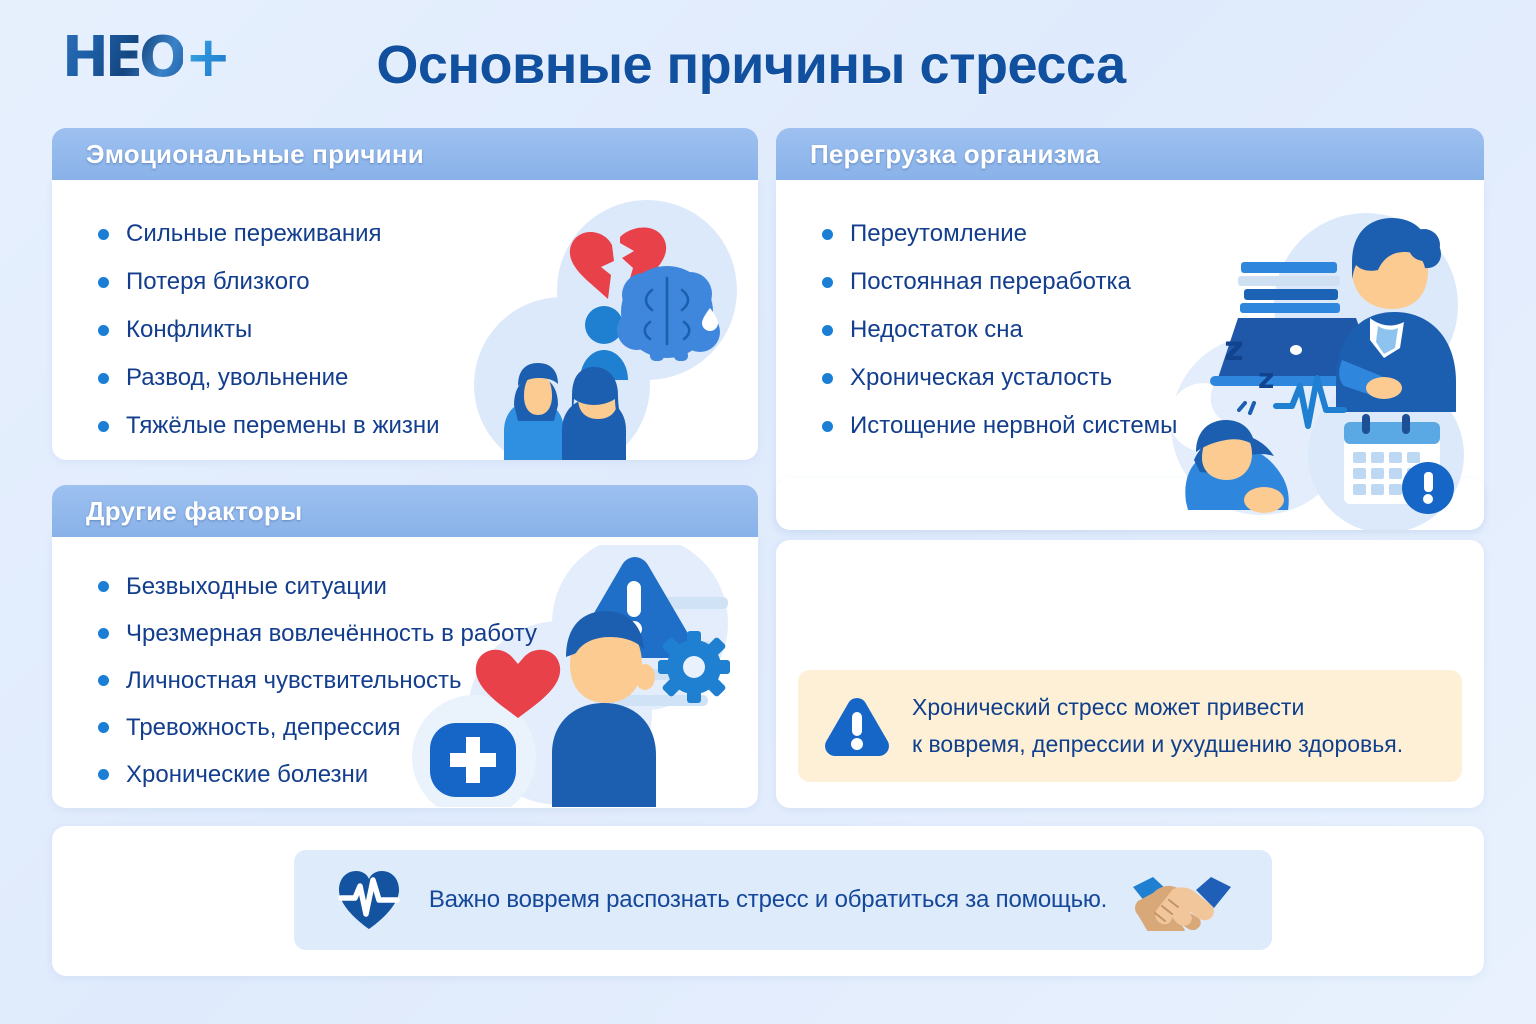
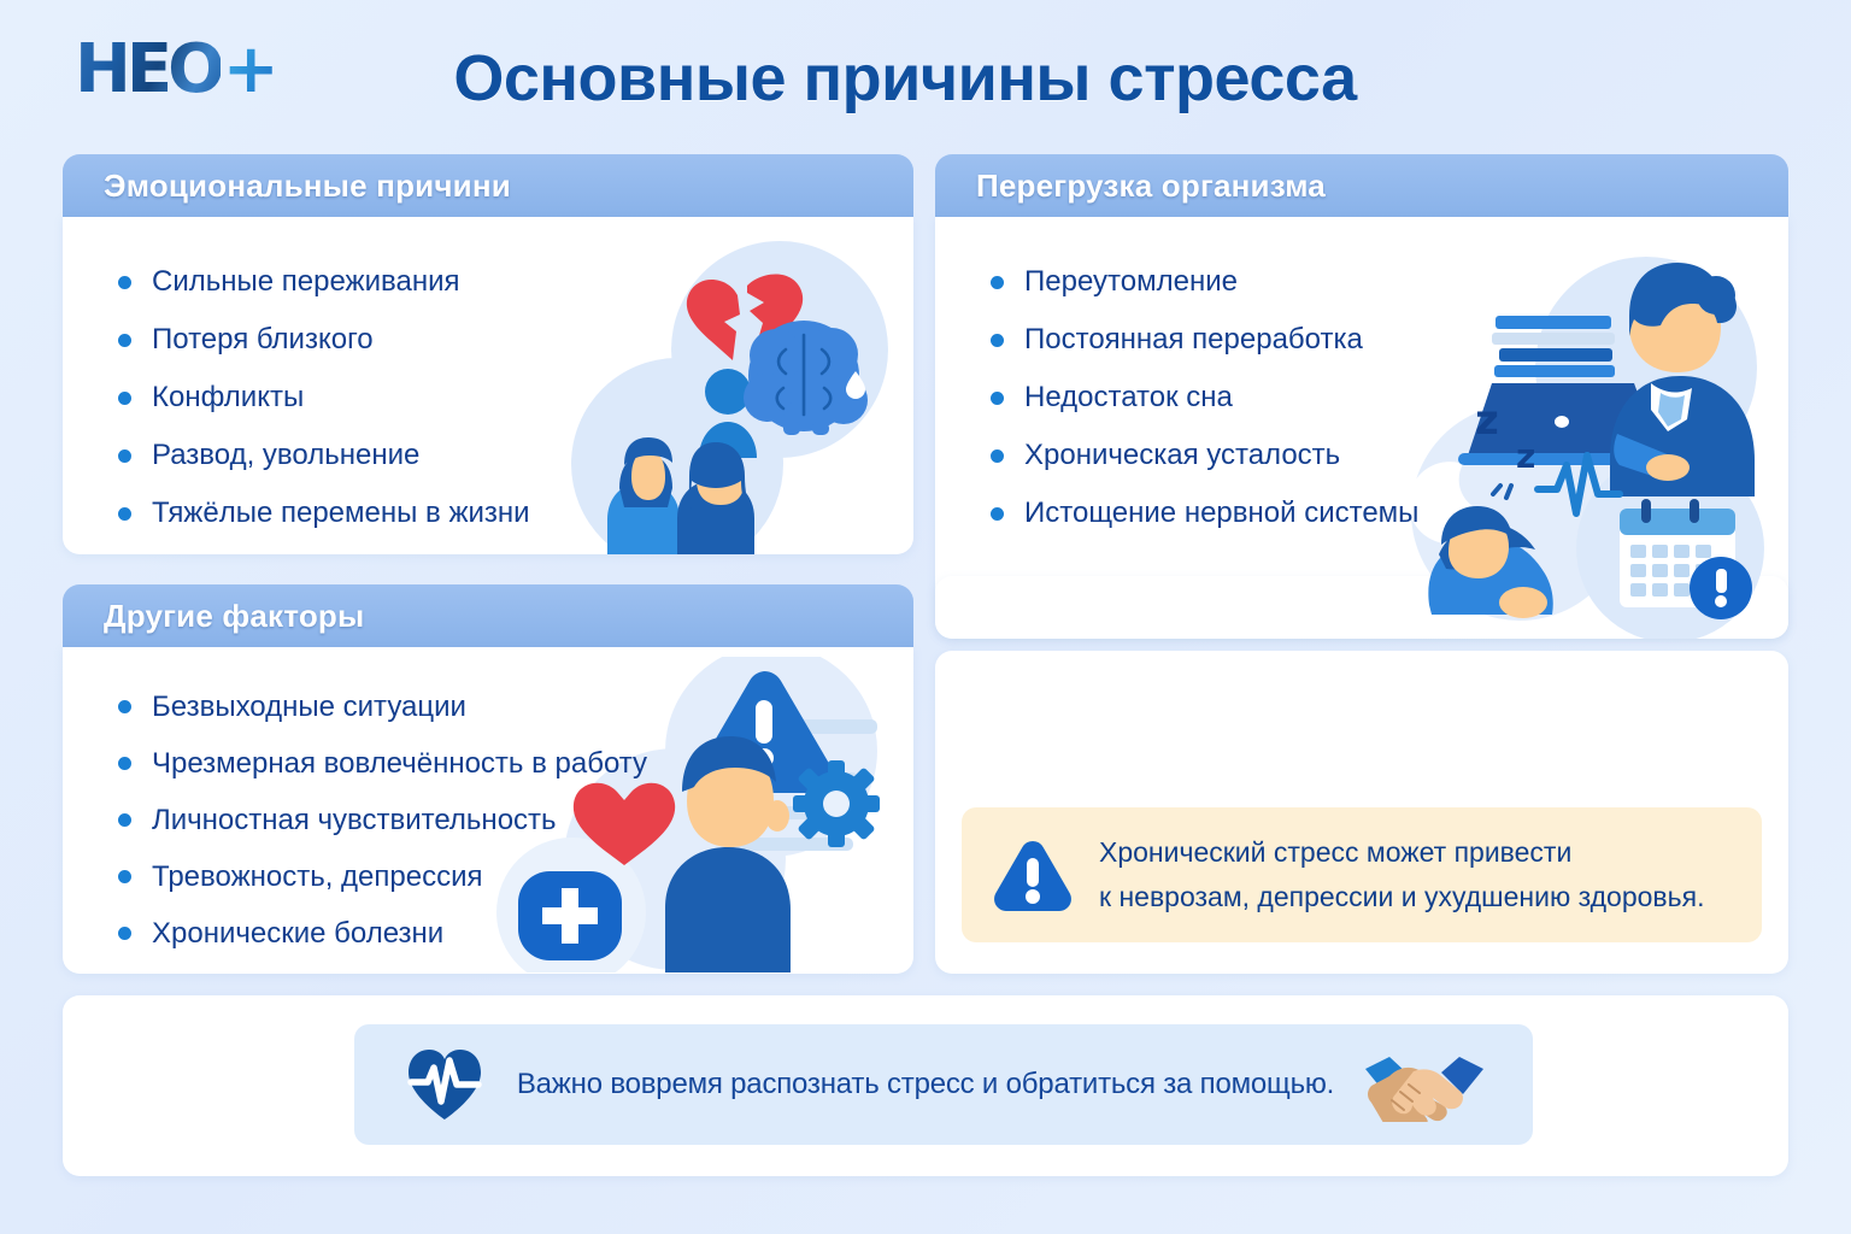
  HEO
  +
  Основные причины стресса
  Эмоциональные причини
  Сильные переживания
  Потеря близкого
  Конфликты
  Развод, увольнение
  Тяжёлые перемены в жизни
  Перегрузка организма
  z
  z
  Переутомление
  Постоянная переработка
  Недостаток сна
  Хроническая усталость
  Истощение нервной системы
  Другие факторы
  Безвыходные ситуации
  Чрезмерная вовлечённость в работу
  Личностная чувствительность
  Тревожность, депрессия
  Хронические болезни
  Хронический стресс может привести
- к вовремя, депрессии и ухудшению здоровья.
+ к неврозам, депрессии и ухудшению здоровья.
  Важно вовремя распознать стресс и обратиться за помощью.
